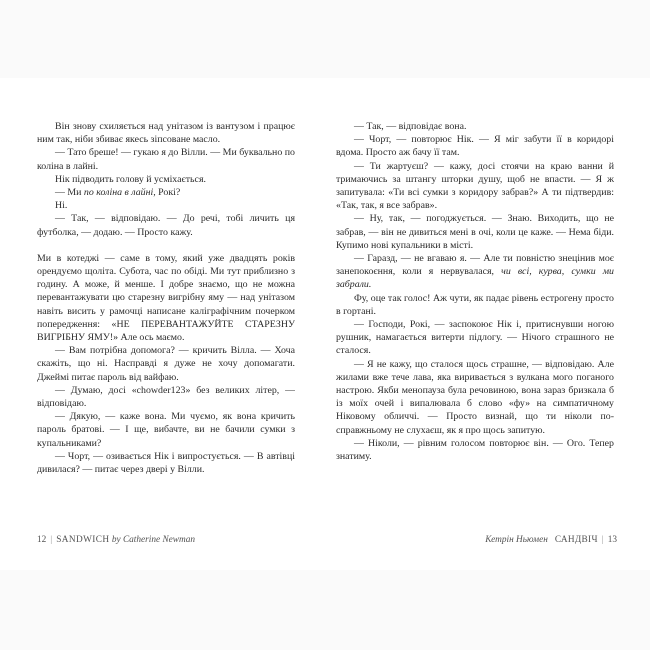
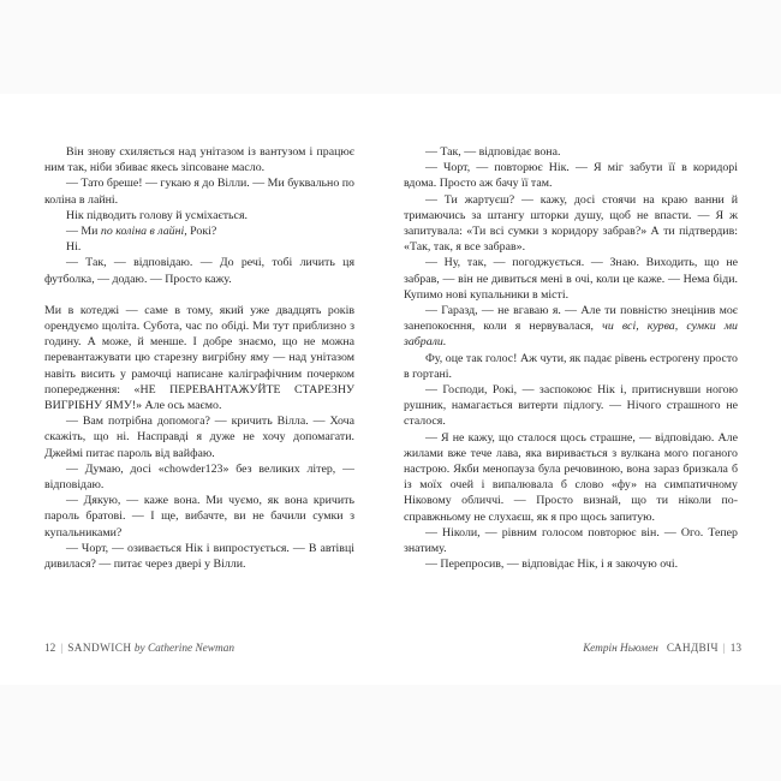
  Він знову схиляється над унітазом із вантузом і працює ним так, ніби збиває якесь зіпсоване масло.
  — Тато бреше! — гукаю я до Вілли. — Ми буквально по коліна в лайні.
  Нік підводить голову й усміхається.
  — Ми по коліна в лайні, Рокі?
  Ні.
  — Так, — відповідаю. — До речі, тобі личить ця футболка, — додаю. — Просто кажу.
  Ми в котеджі — саме в тому, який уже двадцять років орендуємо щоліта. Субота, час по обіді. Ми тут приблизно з годину. А може, й менше. І добре знаємо, що не можна перевантажувати цю старезну вигрібну яму — над унітазом навіть висить у рамочці написане каліграфічним почерком попередження: «НЕ ПЕРЕВАНТАЖУЙТЕ СТАРЕЗНУ ВИГРІБНУ ЯМУ!» Але ось маємо.
  — Вам потрібна допомога? — кричить Вілла. — Хоча скажіть, що ні. Насправді я дуже не хочу допомагати. Джеймі питає пароль від вайфаю.
  — Думаю, досі «chowder123» без великих літер, — відповідаю.
  — Дякую, — каже вона. Ми чуємо, як вона кричить пароль братові. — І ще, вибачте, ви не бачили сумки з купальниками?
  — Чорт, — озивається Нік і випростується. — В автівці дивилася? — питає через двері у Вілли.
  — Так, — відповідає вона.
  — Чорт, — повторює Нік. — Я міг забути її в коридорі вдома. Просто аж бачу її там.
  — Ти жартуєш? — кажу, досі стоячи на краю ванни й тримаючись за штангу шторки душу, щоб не впасти. — Я ж запитувала: «Ти всі сумки з коридору забрав?» А ти підтвердив: «Так, так, я все забрав».
  — Ну, так, — погоджується. — Знаю. Виходить, що не забрав, — він не дивиться мені в очі, коли це каже. — Нема біди. Купимо нові купальники в місті.
  — Гаразд, — не вгаваю я. — Але ти повністю знецінив моє занепокоєння, коли я нервувалася, чи всі, курва, сумки ми забрали.
  Фу, оце так голос! Аж чути, як падає рівень естрогену просто в гортані.
  — Господи, Рокі, — заспокоює Нік і, притиснувши ногою рушник, намагається витерти підлогу. — Нічого страшного не сталося.
  — Я не кажу, що сталося щось страшне, — відповідаю. Але жилами вже тече лава, яка виривається з вулкана мого поганого настрою. Якби менопауза була речовиною, вона зараз бризкала б із моїх очей і випалювала б слово «фу» на симпатичному Ніковому обличчі. — Просто визнай, що ти ніколи по-справжньому не слухаєш, як я про щось запитую.
  — Ніколи, — рівним голосом повторює він. — Ого. Тепер знатиму.
+ — Перепросив, — відповідає Нік, і я закочую очі.
  12 | SANDWICH by Catherine Newman
  Кетрін Ньюмен САНДВІЧ | 13
